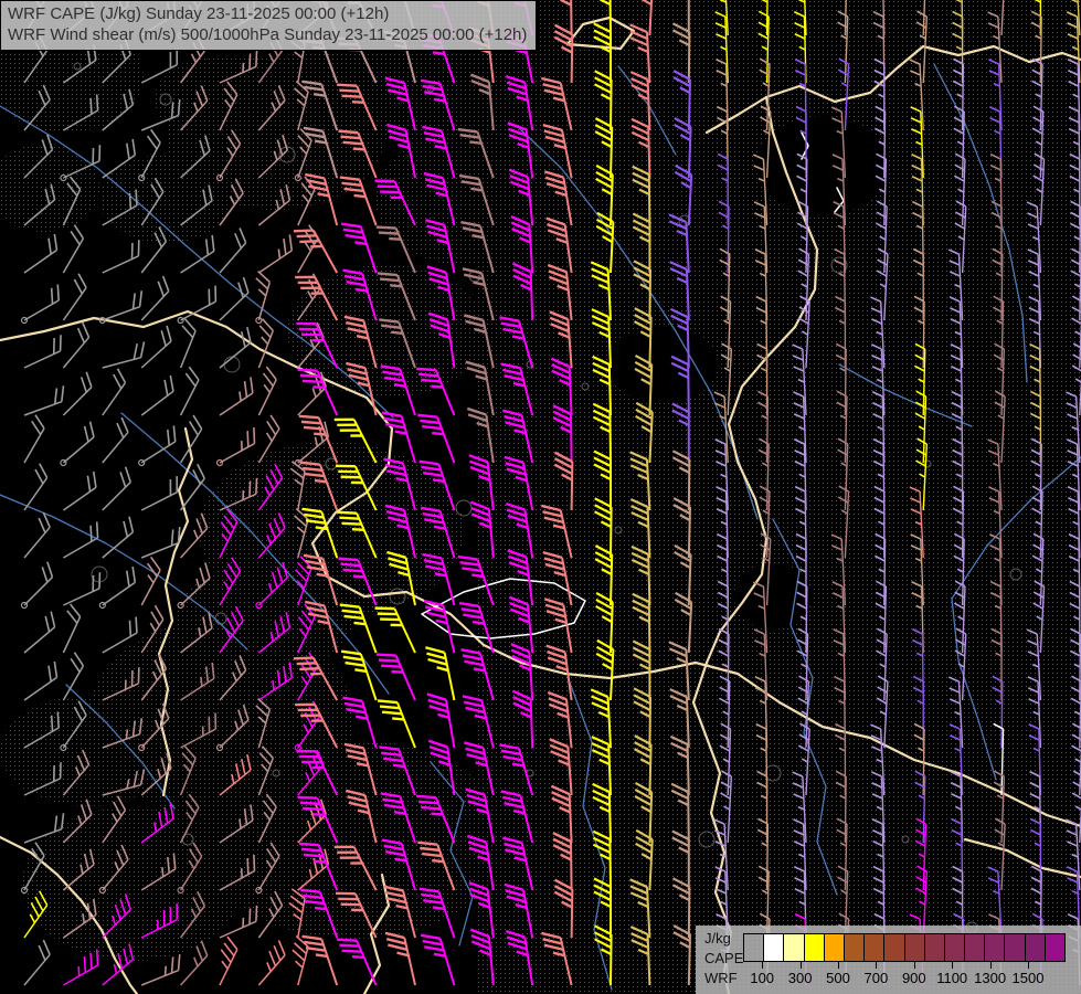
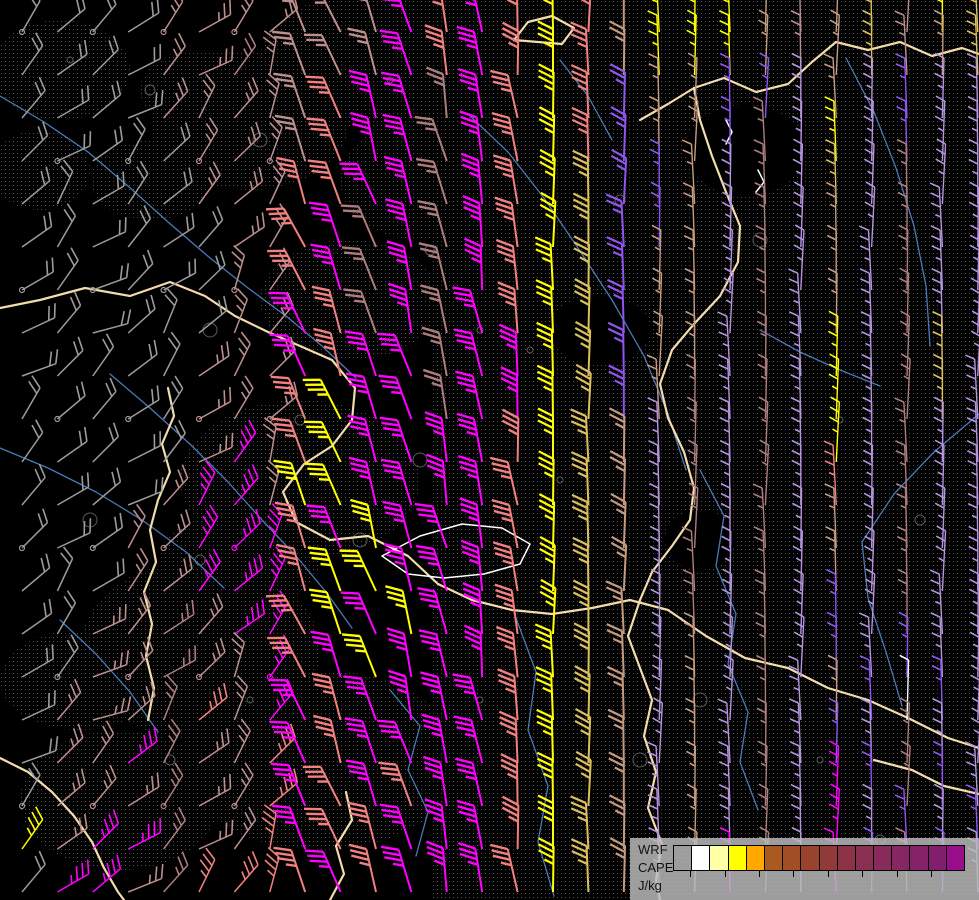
- WRF CAPE (J/kg) Sunday 23-11-2025 00:00 (+12h)
- WRF Wind shear (m/s) 500/1000hPa Sunday 23-11-2025 00:00 (+12h)
- J/kg
+ WRF
  CAPE
- WRF
+ J/kg
- 100
- 300
- 500
- 700
- 900
- 1100
- 1300
- 1500
